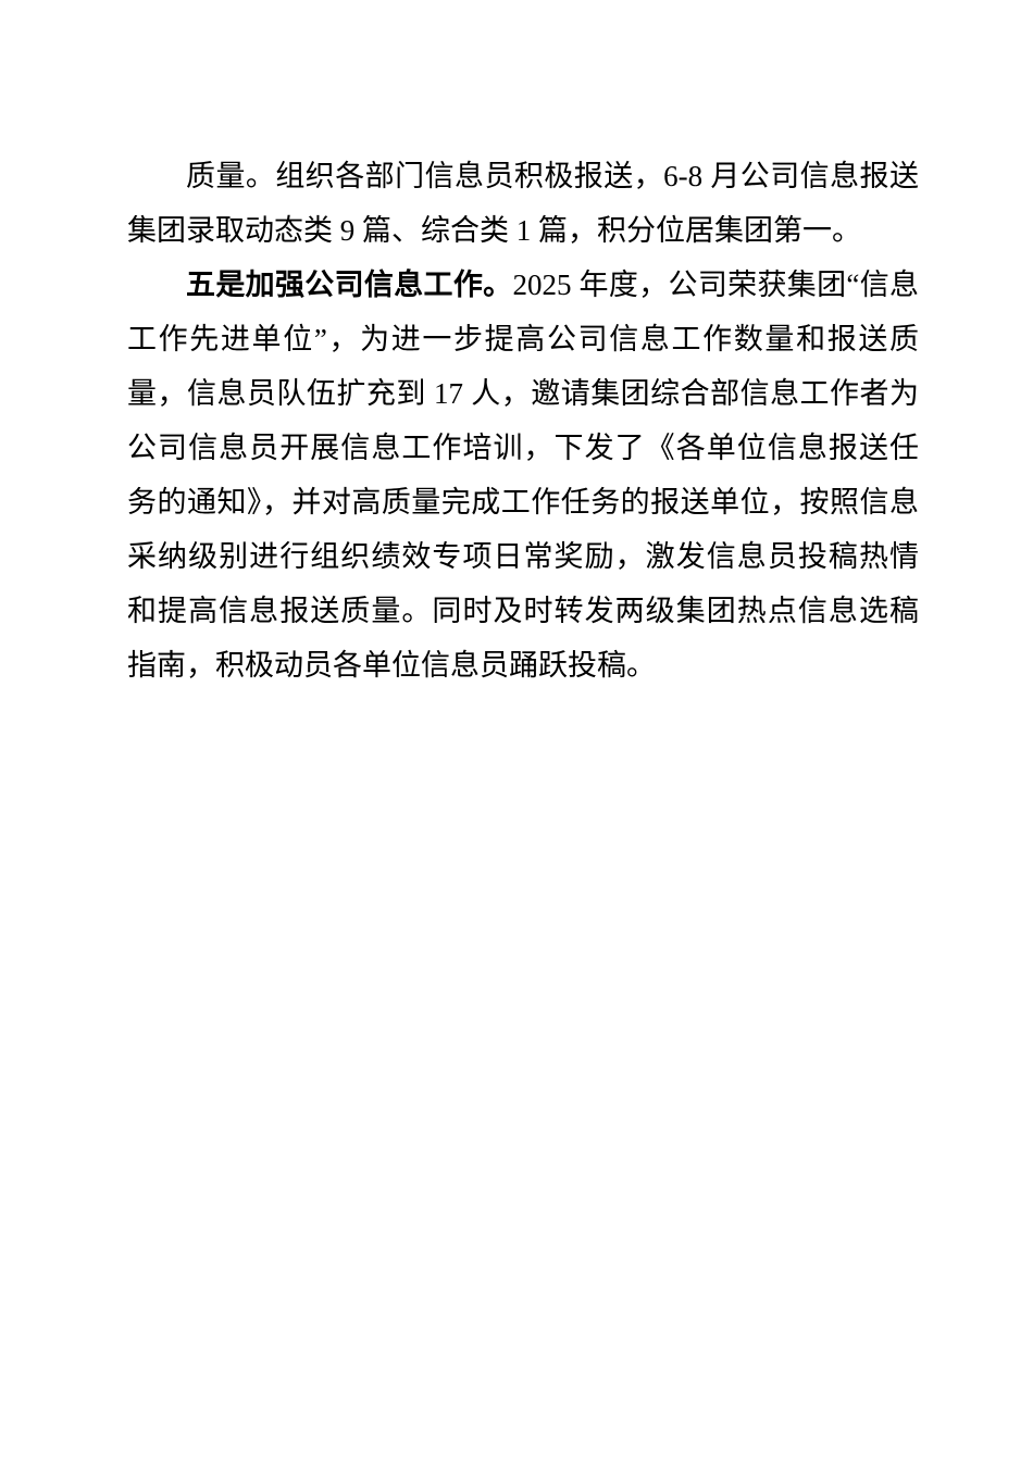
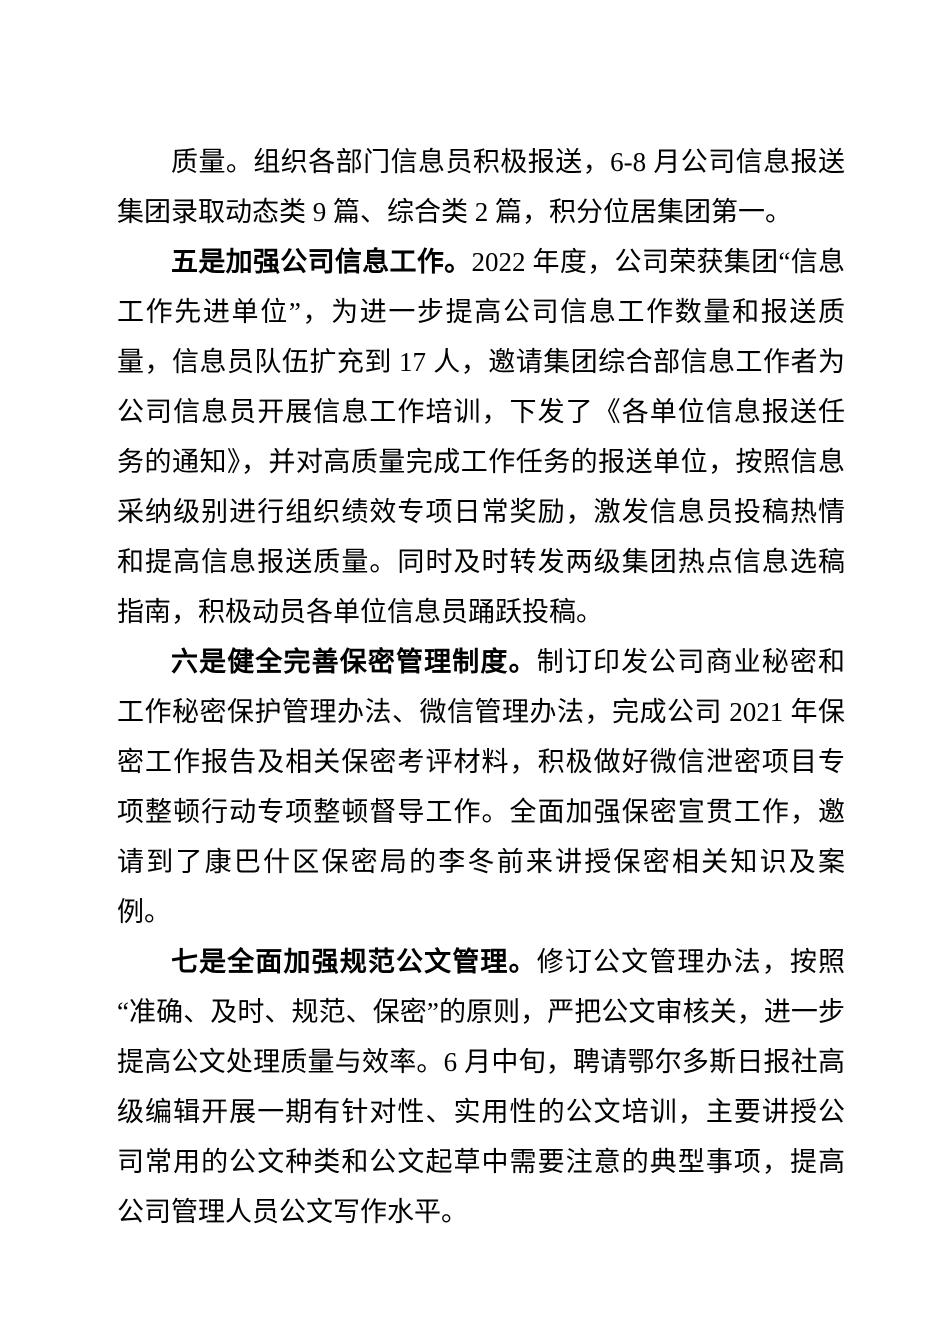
- 质量。组织各部门信息员积极报送，6-8 月公司信息报送集团录取动态类 9 篇、综合类 1 篇，积分位居集团第一。
+ 质量。组织各部门信息员积极报送，6-8 月公司信息报送集团录取动态类 9 篇、综合类 2 篇，积分位居集团第一。
- 五是加强公司信息工作。2025 年度，公司荣获集团“信息工作先进单位”，为进一步提高公司信息工作数量和报送质量，信息员队伍扩充到 17 人，邀请集团综合部信息工作者为公司信息员开展信息工作培训，下发了《各单位信息报送任务的通知》，并对高质量完成工作任务的报送单位，按照信息采纳级别进行组织绩效专项日常奖励，激发信息员投稿热情和提高信息报送质量。同时及时转发两级集团热点信息选稿指南，积极动员各单位信息员踊跃投稿。
+ 五是加强公司信息工作。2022 年度，公司荣获集团“信息工作先进单位”，为进一步提高公司信息工作数量和报送质量，信息员队伍扩充到 17 人，邀请集团综合部信息工作者为公司信息员开展信息工作培训，下发了《各单位信息报送任务的通知》，并对高质量完成工作任务的报送单位，按照信息采纳级别进行组织绩效专项日常奖励，激发信息员投稿热情和提高信息报送质量。同时及时转发两级集团热点信息选稿指南，积极动员各单位信息员踊跃投稿。
+ 六是健全完善保密管理制度。制订印发公司商业秘密和工作秘密保护管理办法、微信管理办法，完成公司 2021 年保密工作报告及相关保密考评材料，积极做好微信泄密项目专项整顿行动专项整顿督导工作。全面加强保密宣贯工作，邀请到了康巴什区保密局的李冬前来讲授保密相关知识及案例。
+ 七是全面加强规范公文管理。修订公文管理办法，按照“准确、及时、规范、保密”的原则，严把公文审核关，进一步提高公文处理质量与效率。6 月中旬，聘请鄂尔多斯日报社高级编辑开展一期有针对性、实用性的公文培训，主要讲授公司常用的公文种类和公文起草中需要注意的典型事项，提高公司管理人员公文写作水平。
